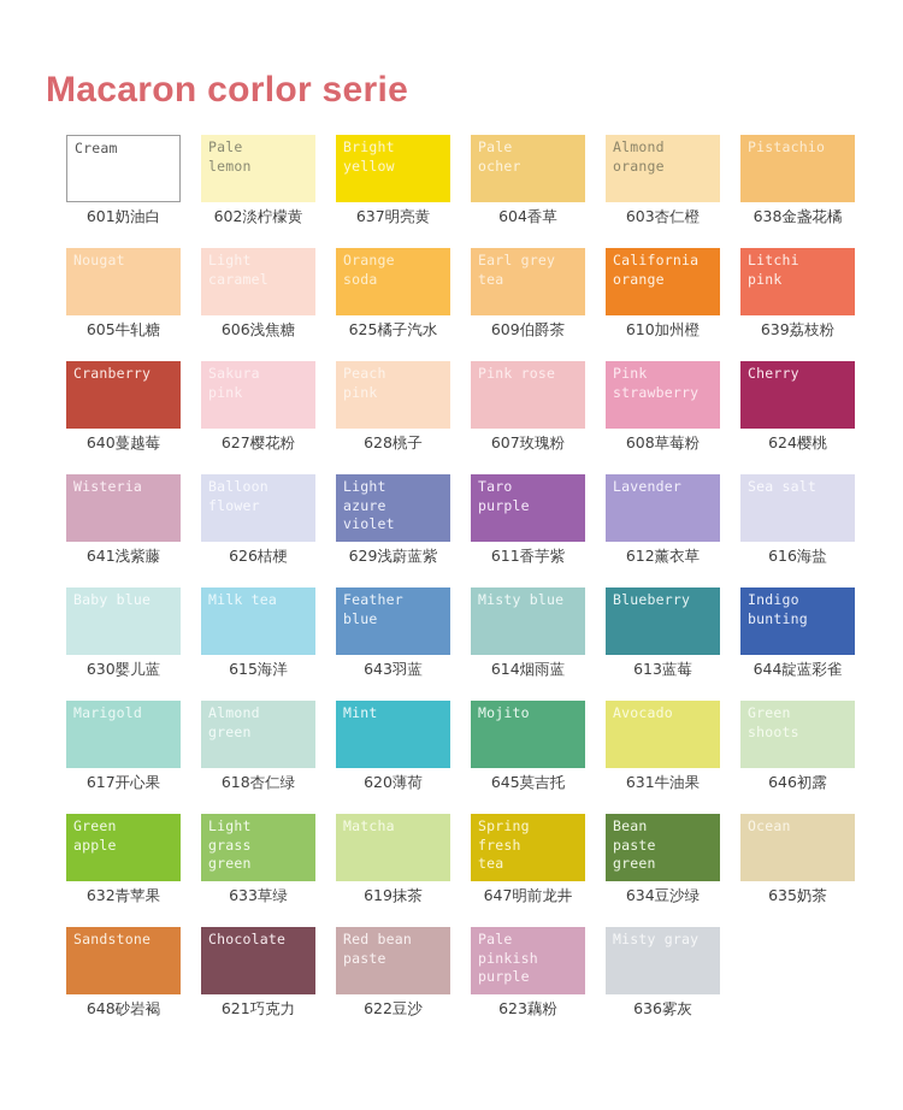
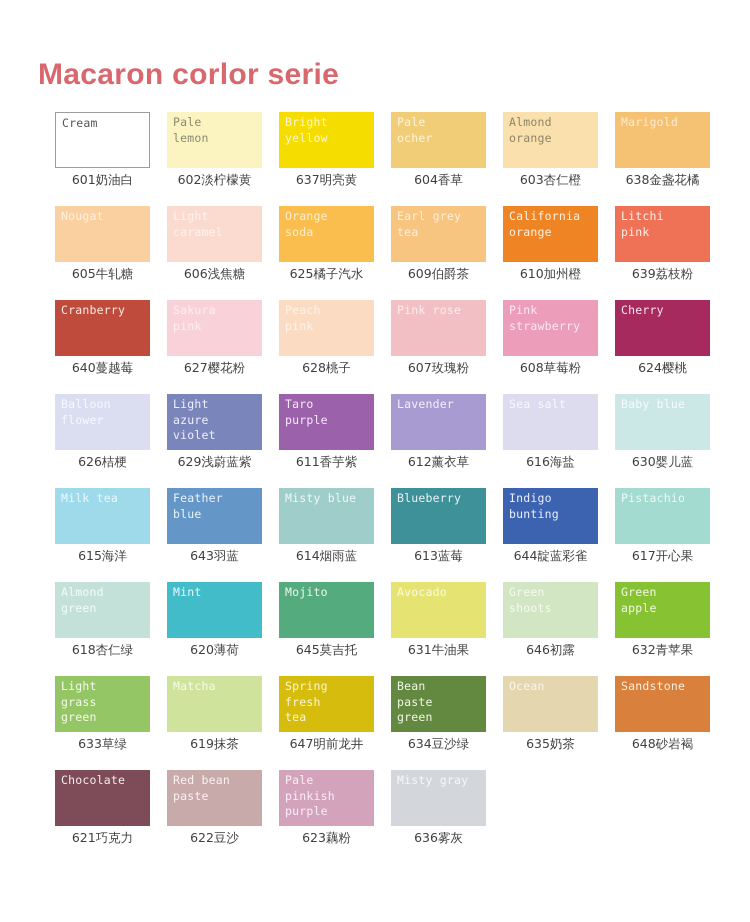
  Macaron corlor serie
  Cream
  601奶油白
  Pale
  lemon
  602淡柠檬黄
  Bright
  yellow
  637明亮黄
  Pale
  ocher
  604香草
  Almond
  orange
  603杏仁橙
- Pistachio
+ Marigold
  638金盏花橘
  Nougat
  605牛轧糖
  Light
  caramel
  606浅焦糖
  Orange
  soda
  625橘子汽水
  Earl grey
  tea
  609伯爵茶
  California
  orange
  610加州橙
  Litchi
  pink
  639荔枝粉
  Cranberry
  640蔓越莓
  Sakura
  pink
  627樱花粉
  Peach
  pink
  628桃子
  Pink rose
  607玫瑰粉
  Pink
  strawberry
  608草莓粉
  Cherry
  624樱桃
- Wisteria
- 641浅紫藤
  Balloon
  flower
  626桔梗
  Light
  azure
  violet
  629浅蔚蓝紫
  Taro
  purple
  611香芋紫
  Lavender
  612薰衣草
  Sea salt
  616海盐
  Baby blue
  630婴儿蓝
  Milk tea
  615海洋
  Feather
  blue
  643羽蓝
  Misty blue
  614烟雨蓝
  Blueberry
  613蓝莓
  Indigo
  bunting
  644靛蓝彩雀
- Marigold
+ Pistachio
  617开心果
  Almond
  green
  618杏仁绿
  Mint
  620薄荷
  Mojito
  645莫吉托
  Avocado
  631牛油果
  Green
  shoots
  646初露
  Green
  apple
  632青苹果
  Light
  grass
  green
  633草绿
  Matcha
  619抹茶
  Spring
  fresh
  tea
  647明前龙井
  Bean
  paste
  green
  634豆沙绿
  Ocean
  635奶茶
  Sandstone
  648砂岩褐
  Chocolate
  621巧克力
  Red bean
  paste
  622豆沙
  Pale
  pinkish
  purple
  623藕粉
  Misty gray
  636雾灰
